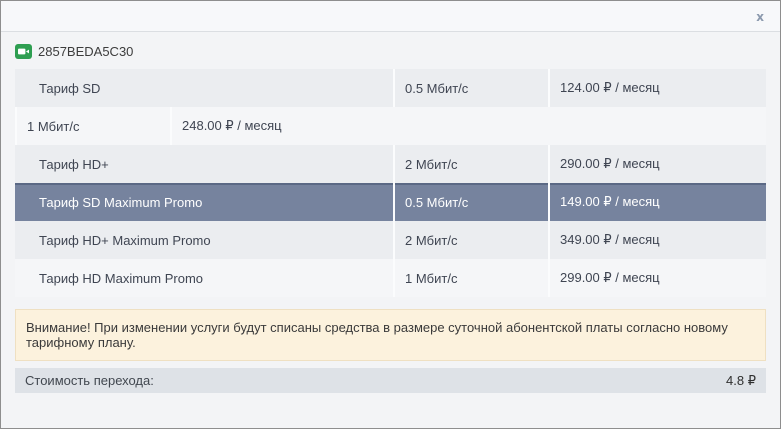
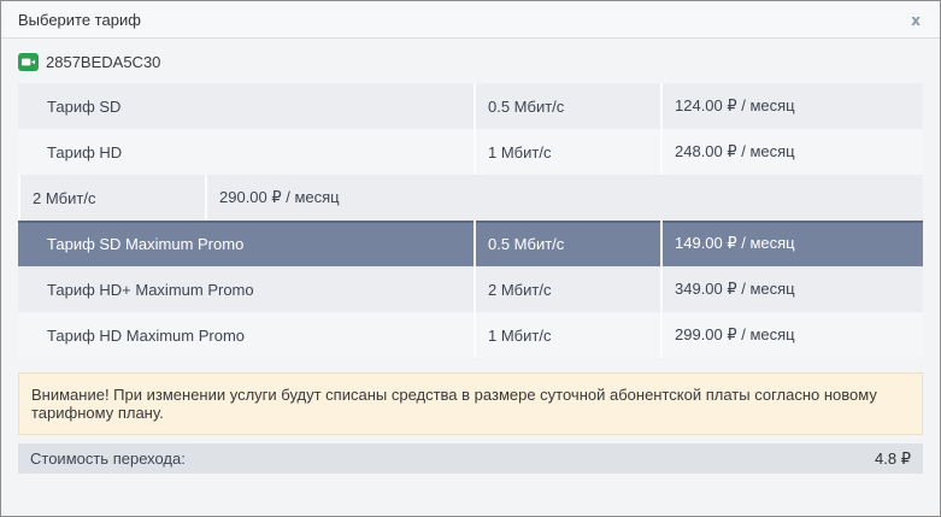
+ Выберите тариф
  x
  2857BEDA5C30
  Тариф SD
  0.5 Мбит/с
  124.00 ₽ / месяц
+ Тариф HD
  1 Мбит/с
  248.00 ₽ / месяц
- Тариф HD+
  2 Мбит/с
  290.00 ₽ / месяц
  Тариф SD Maximum Promo
  0.5 Мбит/с
  149.00 ₽ / месяц
  Тариф HD+ Maximum Promo
  2 Мбит/с
  349.00 ₽ / месяц
  Тариф HD Maximum Promo
  1 Мбит/с
  299.00 ₽ / месяц
  Внимание! При изменении услуги будут списаны средства в размере суточной абонентской платы согласно новому тарифному плану.
  Стоимость перехода:
  4.8 ₽
